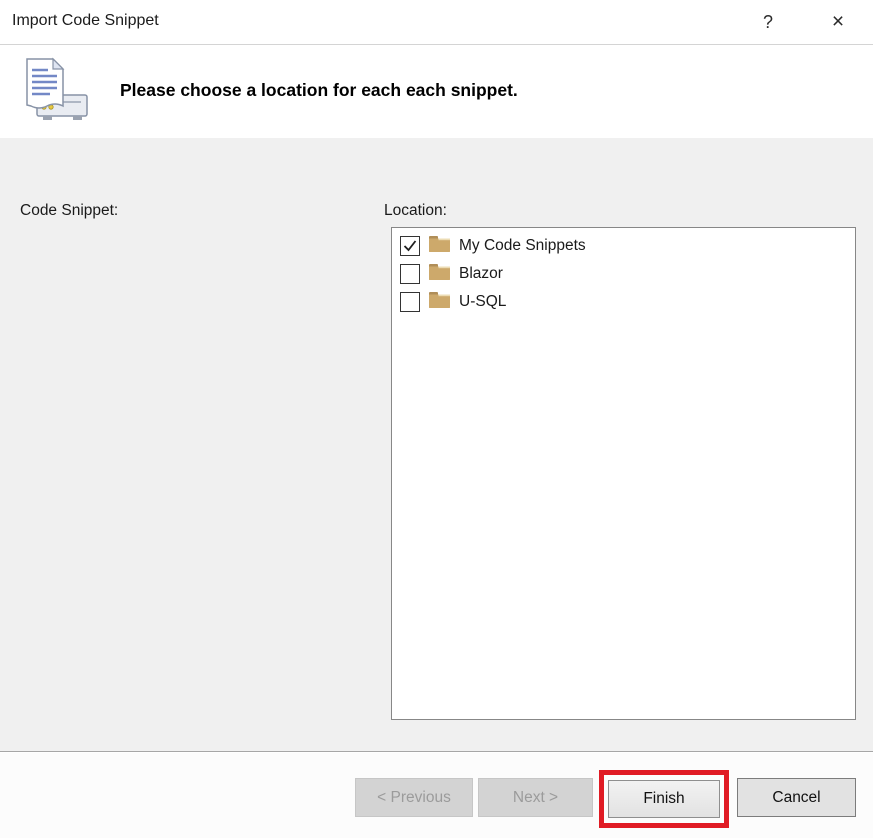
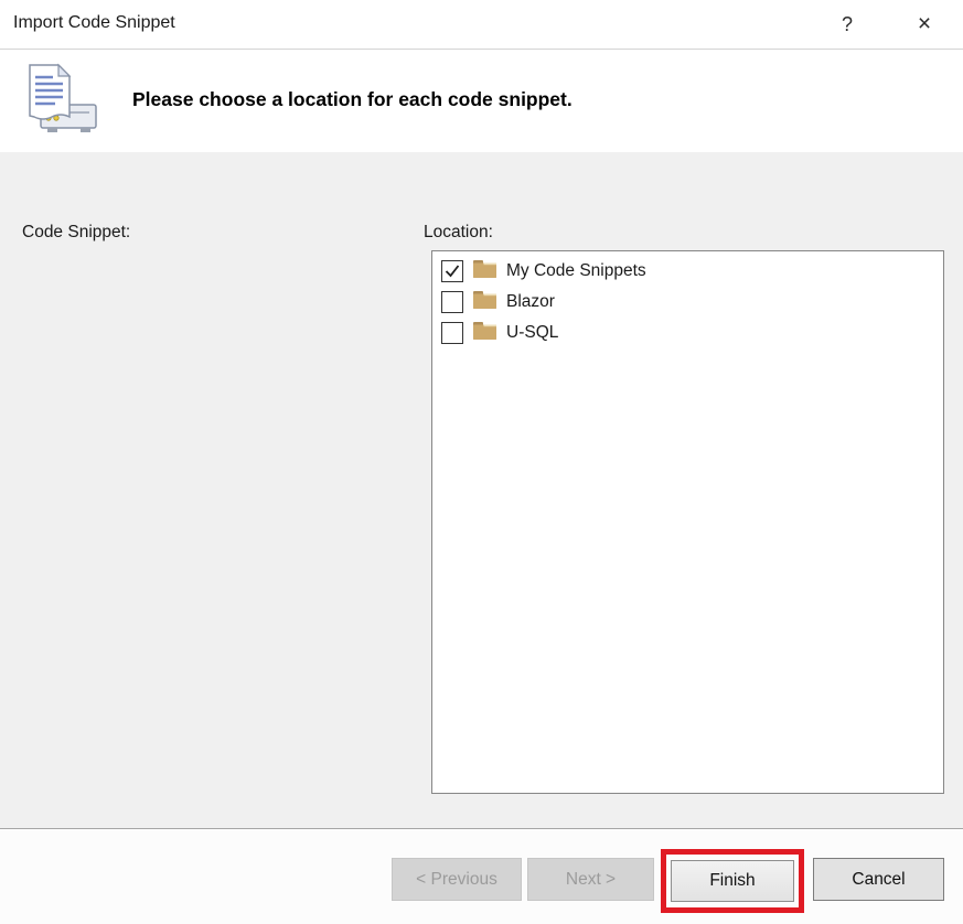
  Import Code Snippet
  ?
  ×
- Please choose a location for each each snippet.
+ Please choose a location for each code snippet.
  Code Snippet:
  Location:
  My Code Snippets
  Blazor
  U-SQL
  < Previous
  Next >
  Finish
  Cancel
